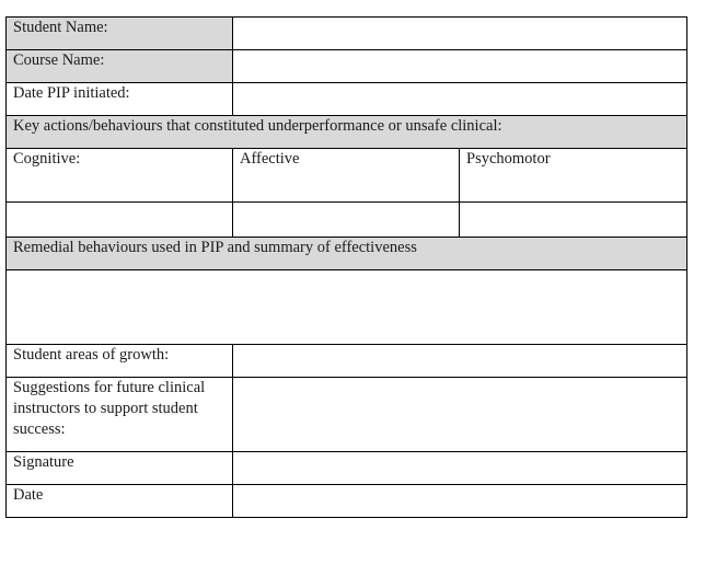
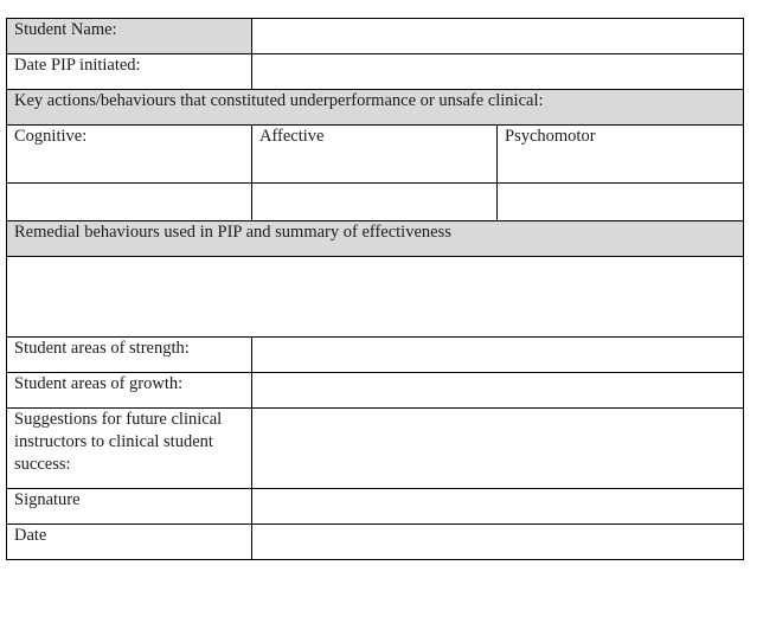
  Student Name:
- Course Name:
  Date PIP initiated:
  Key actions/behaviours that constituted underperformance or unsafe clinical:
  Cognitive:	Affective	Psychomotor
  Remedial behaviours used in PIP and summary of effectiveness
+ Student areas of strength:
  Student areas of growth:
- Suggestions for future clinical instructors to support student success:
+ Suggestions for future clinical instructors to clinical student success:
  Signature
  Date
